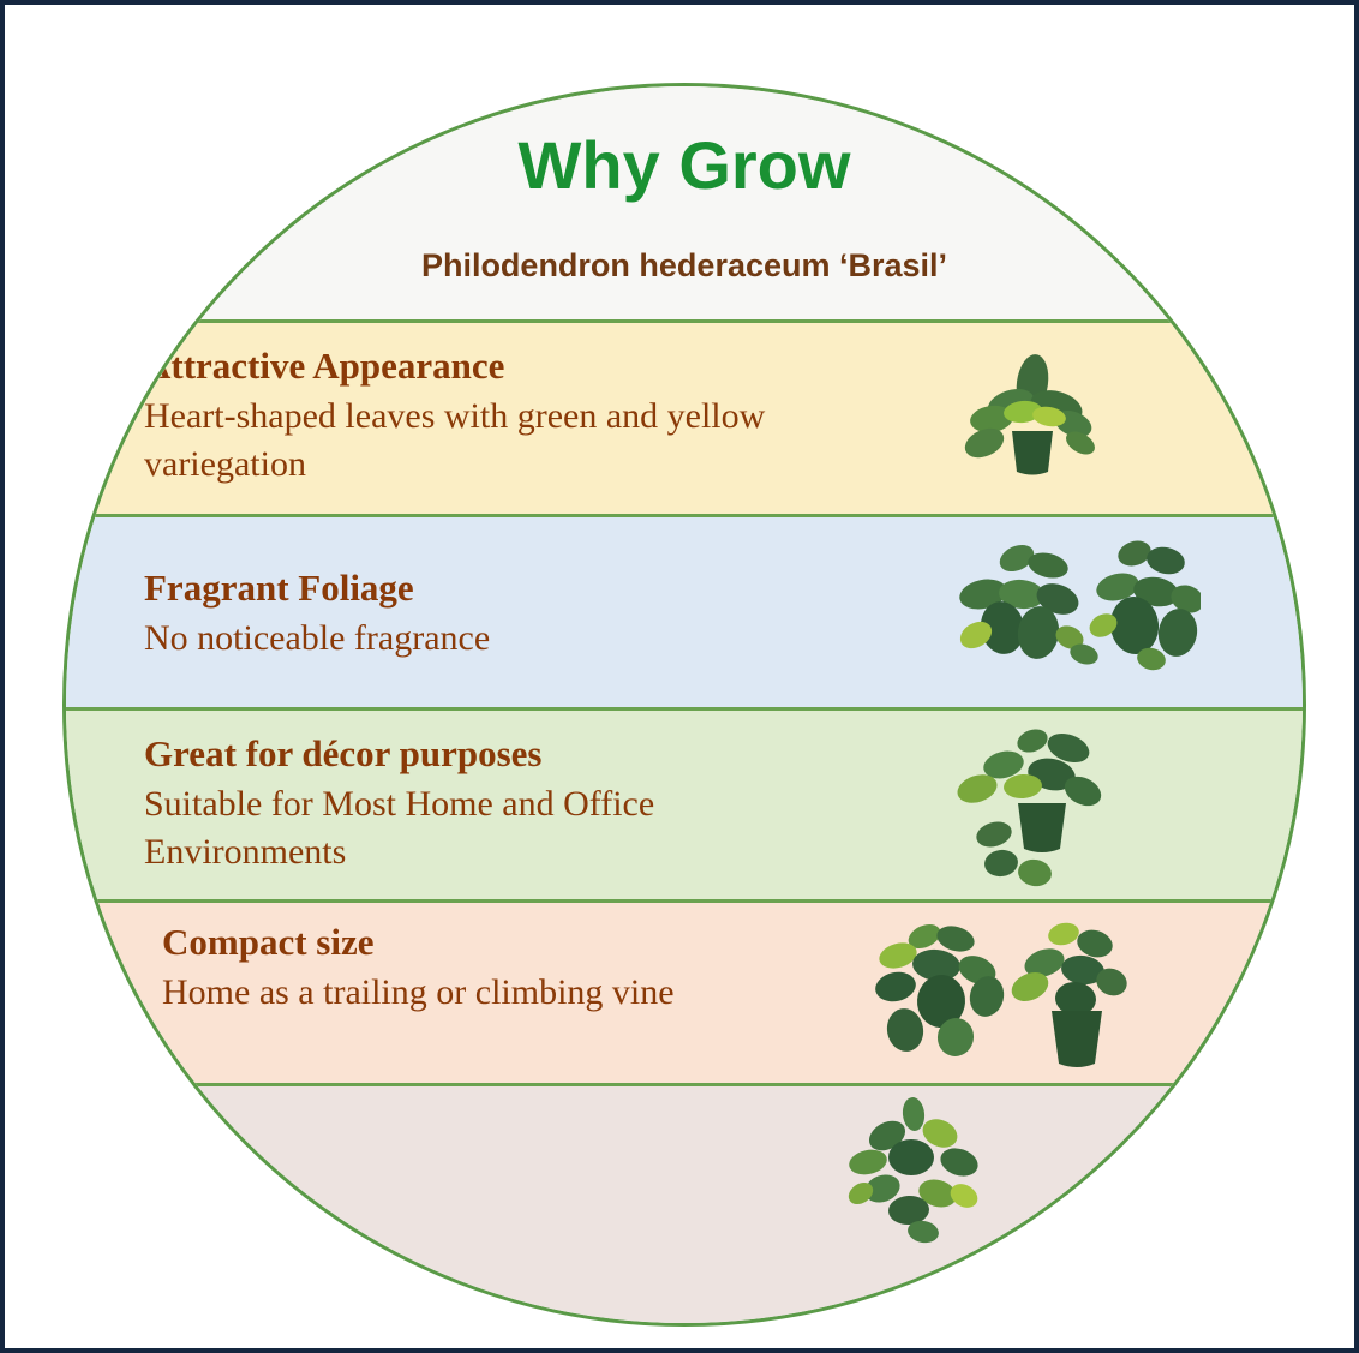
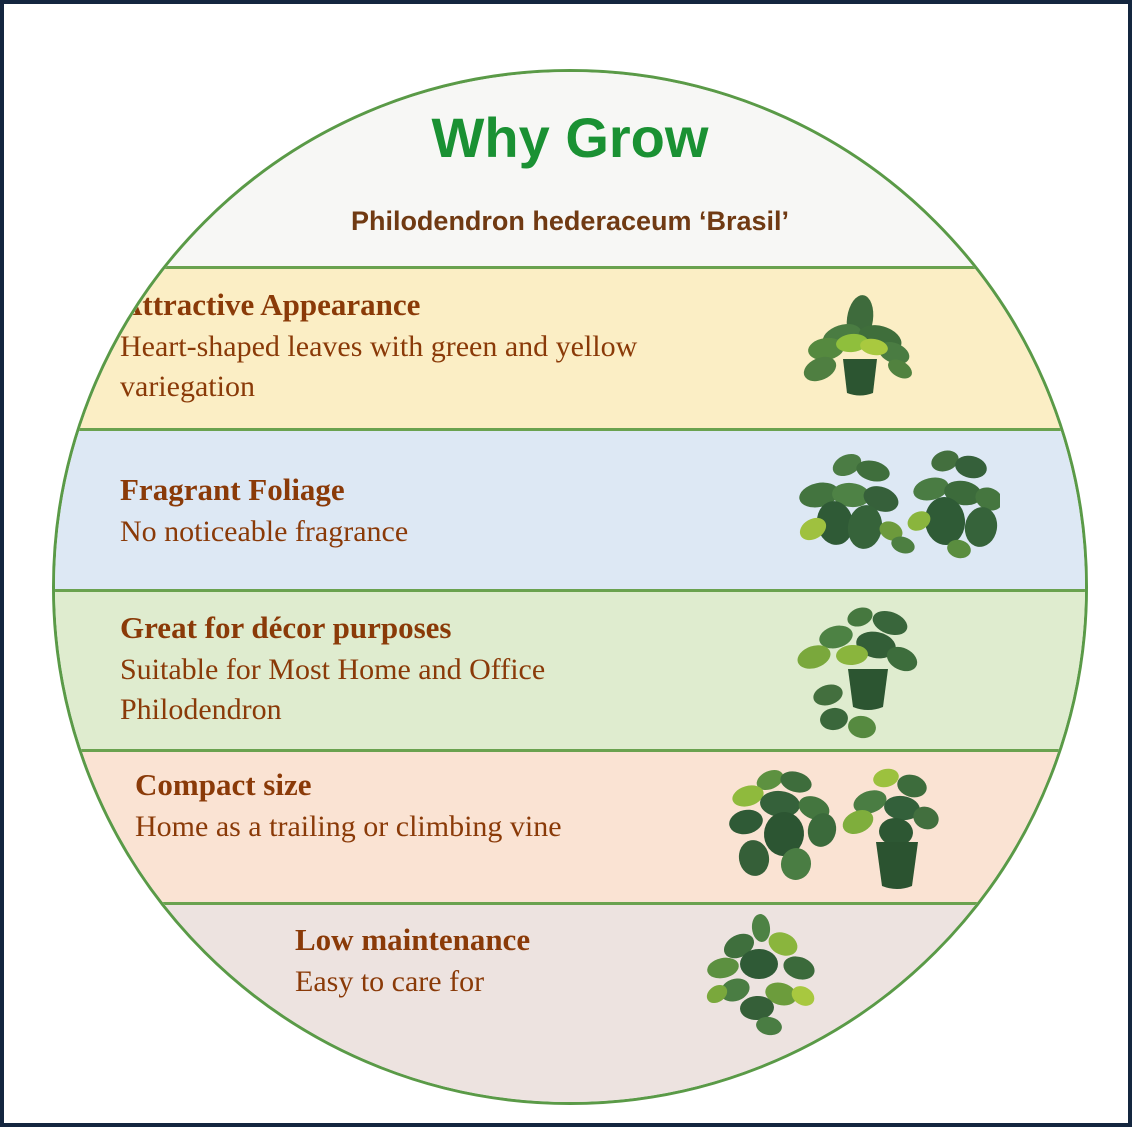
  Why Grow
  Philodendron hederaceum ‘Brasil’
  Attractive Appearance
  Heart-shaped leaves with green and yellow variegation
  Fragrant Foliage
  No noticeable fragrance
  Great for décor purposes
- Suitable for Most Home and Office Environments
+ Suitable for Most Home and Office Philodendron
  Compact size
  Home as a trailing or climbing vine
+ Low maintenance
+ Easy to care for
